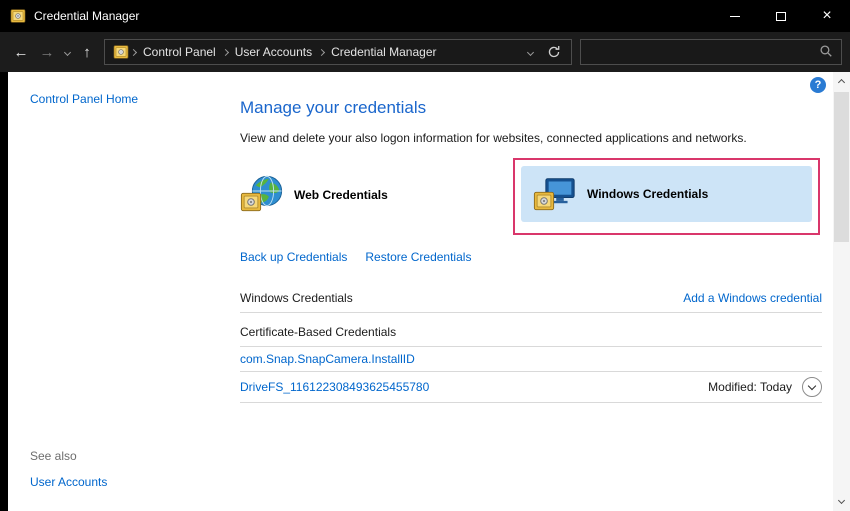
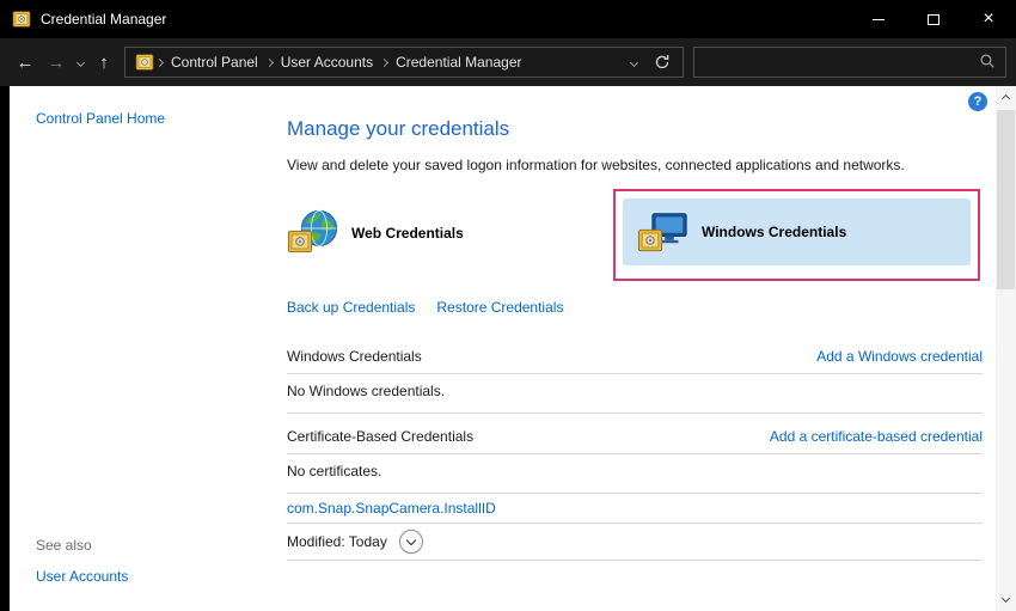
  Credential Manager
  ×
  ←
  →
  ↑
  Control Panel
  User Accounts
  Credential Manager
  Control Panel Home
  See also
  User Accounts
  Manage your credentials
- View and delete your also logon information for websites, connected applications and networks.
+ View and delete your saved logon information for websites, connected applications and networks.
  Web Credentials
  Windows Credentials
  Back up Credentials
  Restore Credentials
  Windows Credentials
  Add a Windows credential
+ No Windows credentials.
  Certificate-Based Credentials
+ Add a certificate-based credential
+ No certificates.
  com.Snap.SnapCamera.InstallID
- DriveFS_116122308493625455780
  Modified: Today
  ?
